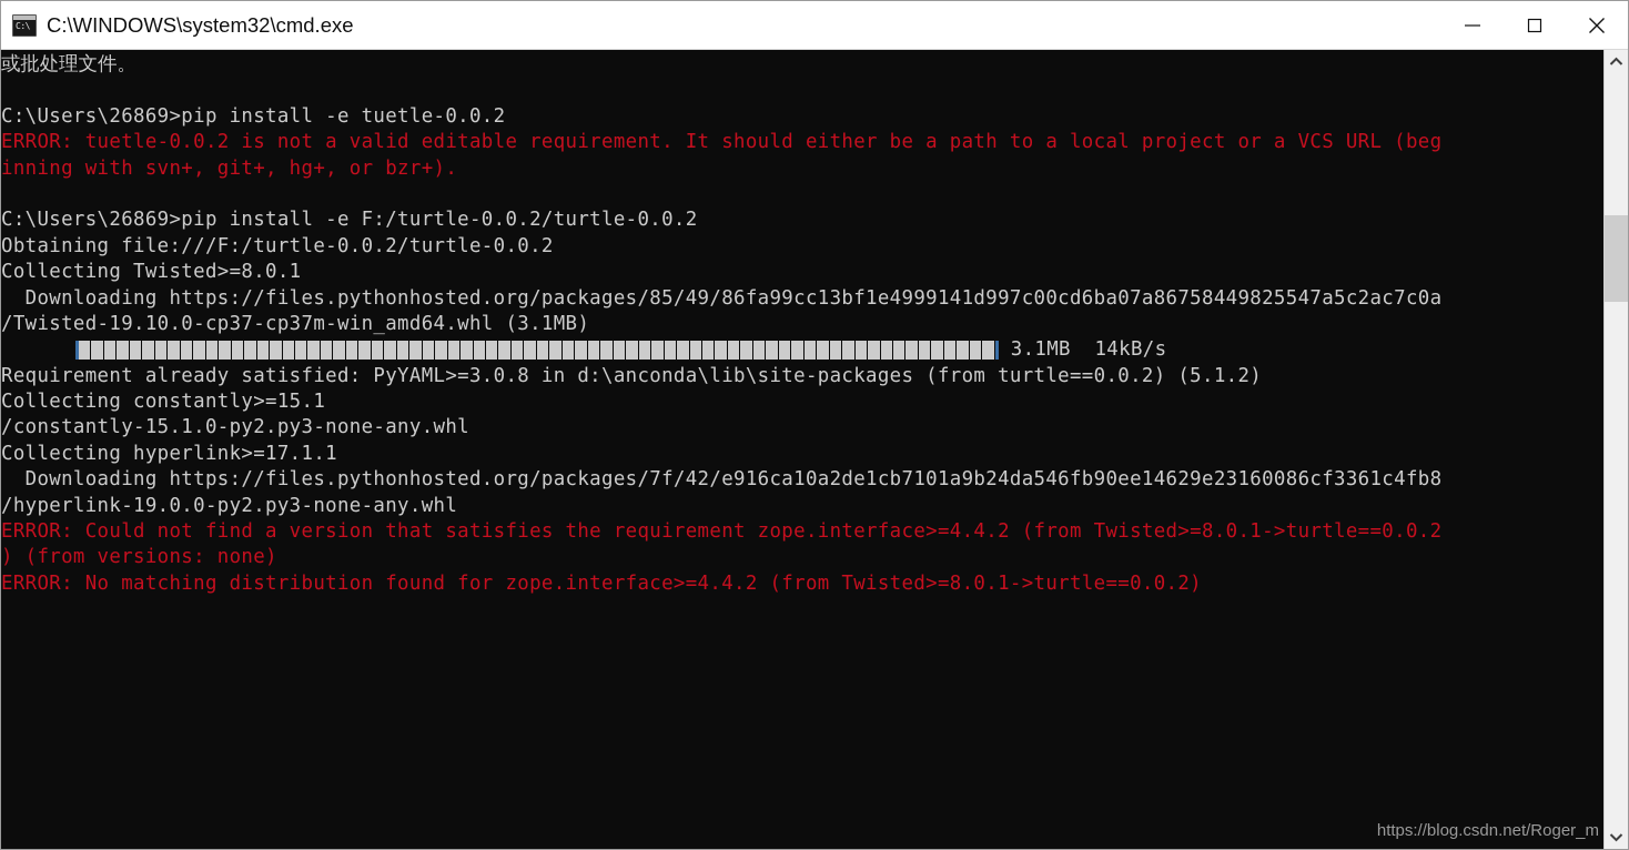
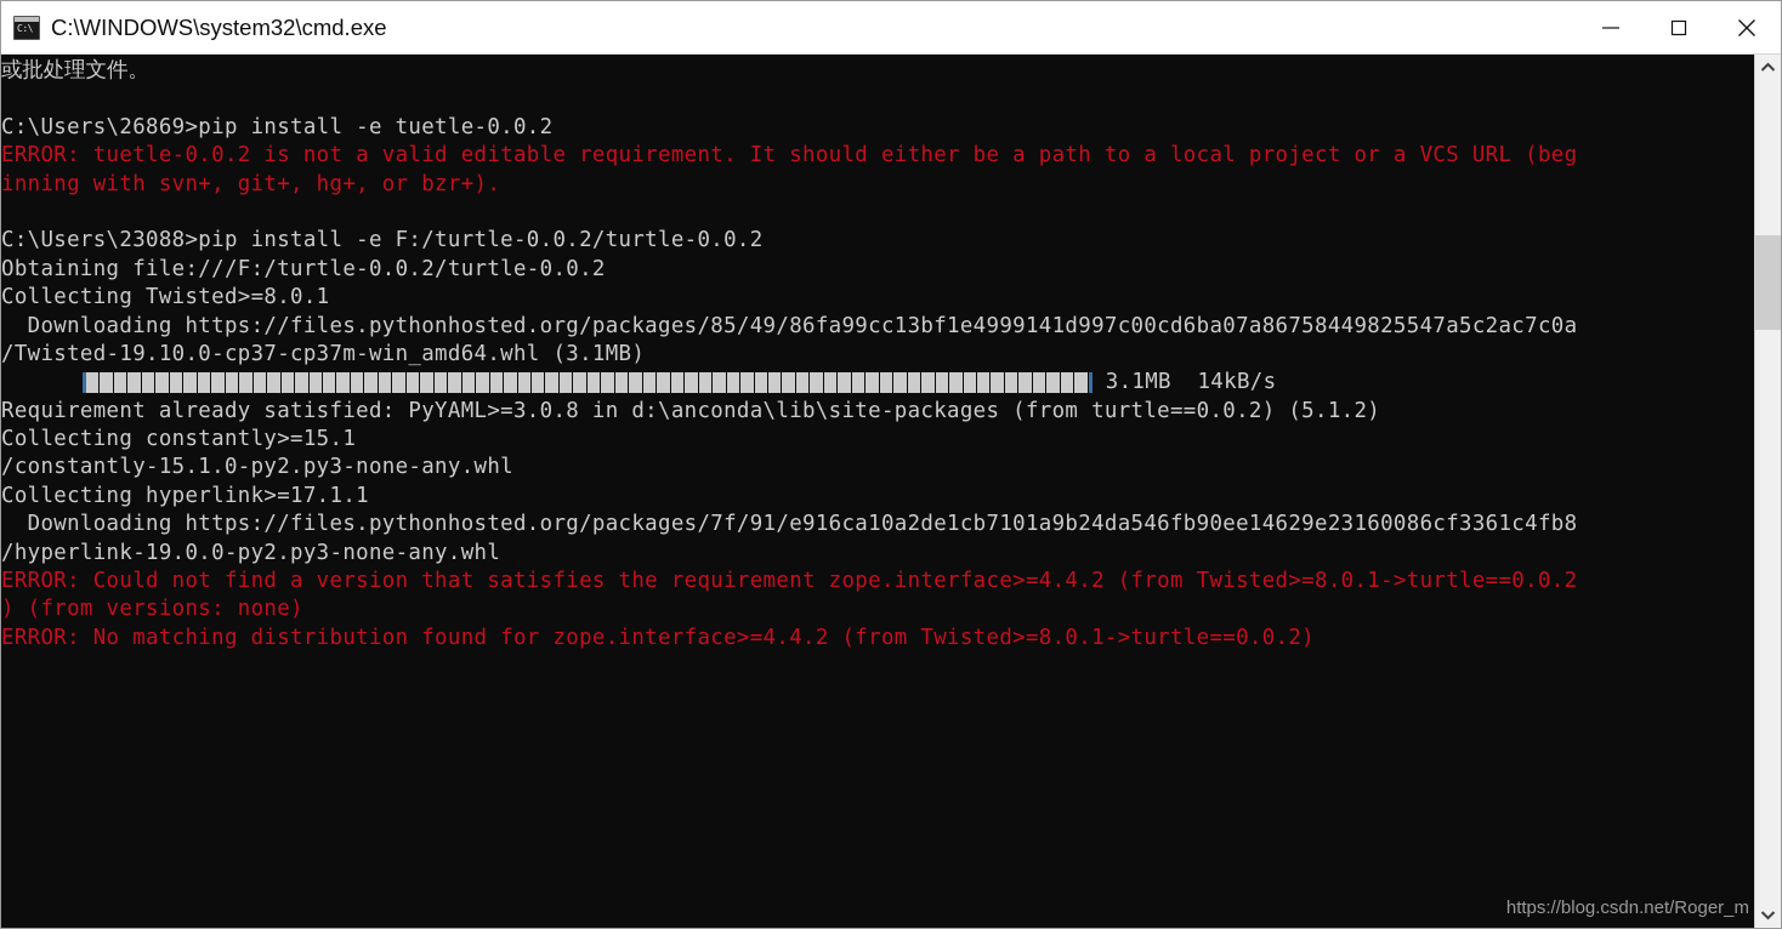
  C:\
  C:\WINDOWS\system32\cmd.exe
  或批处理文件。
  C:\Users\26869>pip install -e tuetle-0.0.2
  ERROR: tuetle-0.0.2 is not a valid editable requirement. It should either be a path to a local project or a VCS URL (beg
  inning with svn+, git+, hg+, or bzr+).
- C:\Users\26869>pip install -e F:/turtle-0.0.2/turtle-0.0.2
+ C:\Users\23088>pip install -e F:/turtle-0.0.2/turtle-0.0.2
  Obtaining file:///F:/turtle-0.0.2/turtle-0.0.2
  Collecting Twisted>=8.0.1
  Downloading https://files.pythonhosted.org/packages/85/49/86fa99cc13bf1e4999141d997c00cd6ba07a86758449825547a5c2ac7c0a
  /Twisted-19.10.0-cp37-cp37m-win_amd64.whl (3.1MB)
  3.1MB 14kB/s
  Requirement already satisfied: PyYAML>=3.0.8 in d:\anconda\lib\site-packages (from turtle==0.0.2) (5.1.2)
  Collecting constantly>=15.1
  /constantly-15.1.0-py2.py3-none-any.whl
  Collecting hyperlink>=17.1.1
- Downloading https://files.pythonhosted.org/packages/7f/42/e916ca10a2de1cb7101a9b24da546fb90ee14629e23160086cf3361c4fb8
+ Downloading https://files.pythonhosted.org/packages/7f/91/e916ca10a2de1cb7101a9b24da546fb90ee14629e23160086cf3361c4fb8
  /hyperlink-19.0.0-py2.py3-none-any.whl
  ERROR: Could not find a version that satisfies the requirement zope.interface>=4.4.2 (from Twisted>=8.0.1->turtle==0.0.2
  ) (from versions: none)
  ERROR: No matching distribution found for zope.interface>=4.4.2 (from Twisted>=8.0.1->turtle==0.0.2)
  https://blog.csdn.net/Roger_m
